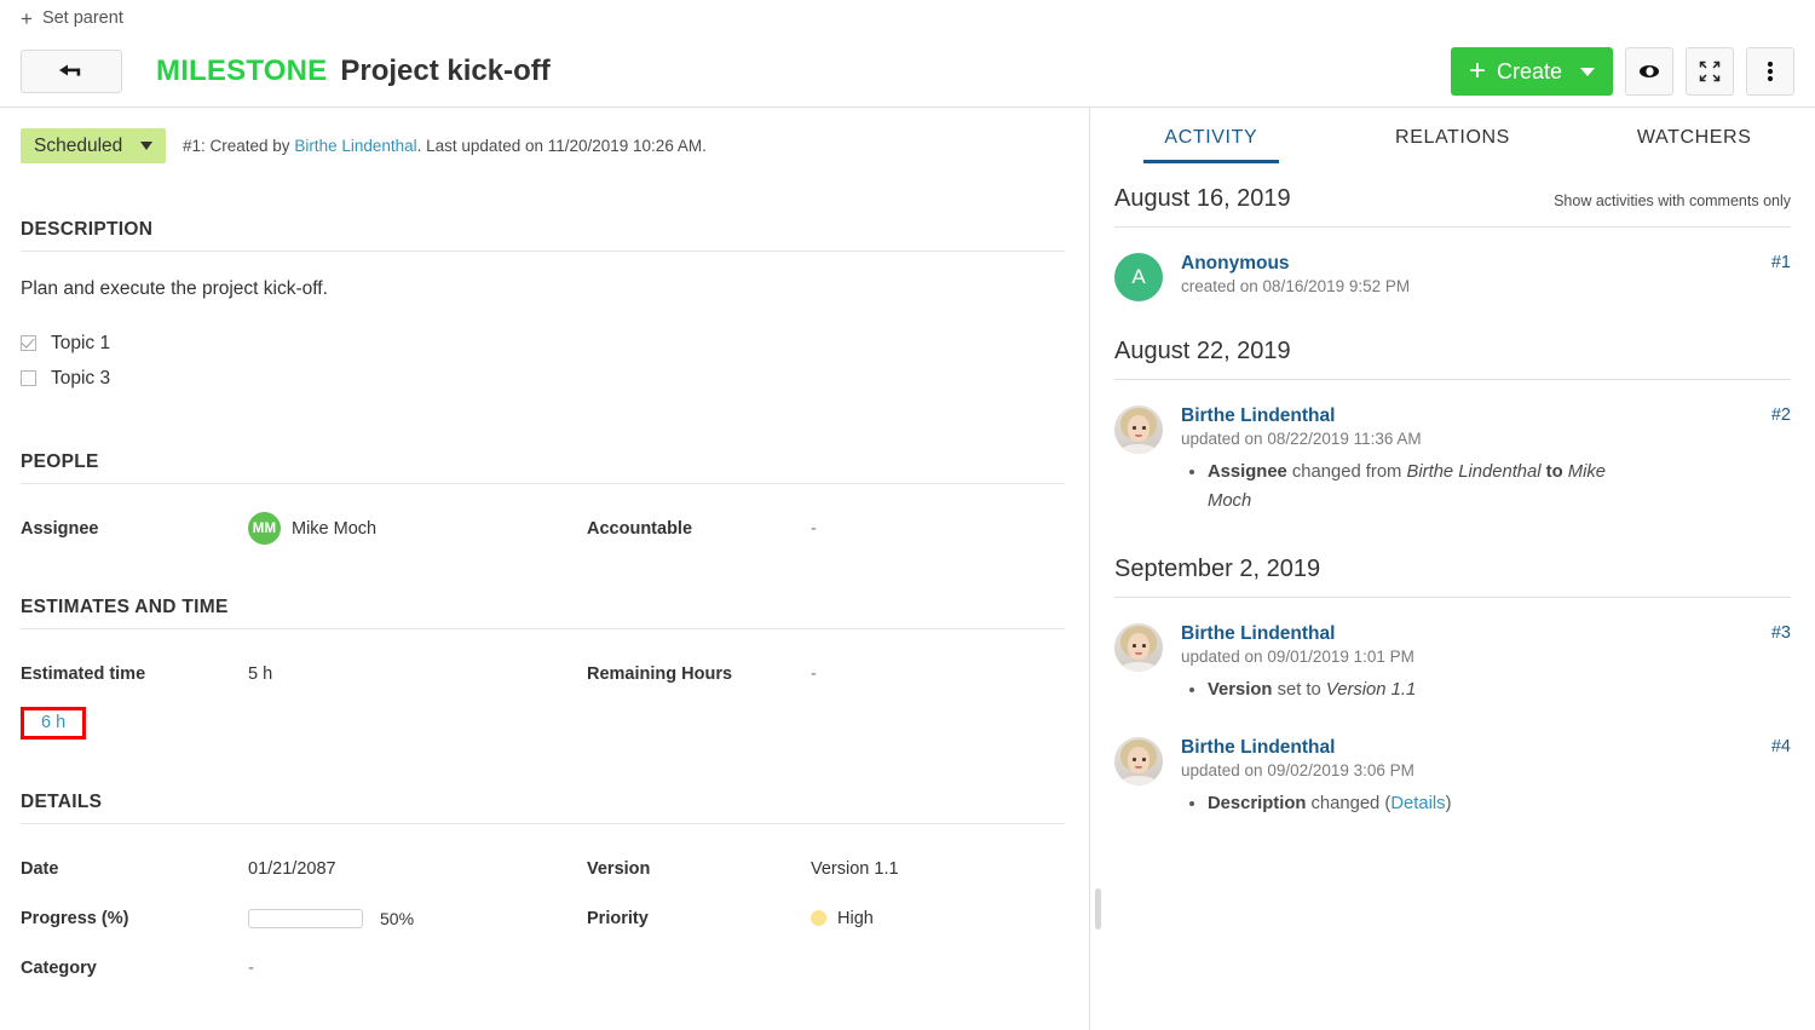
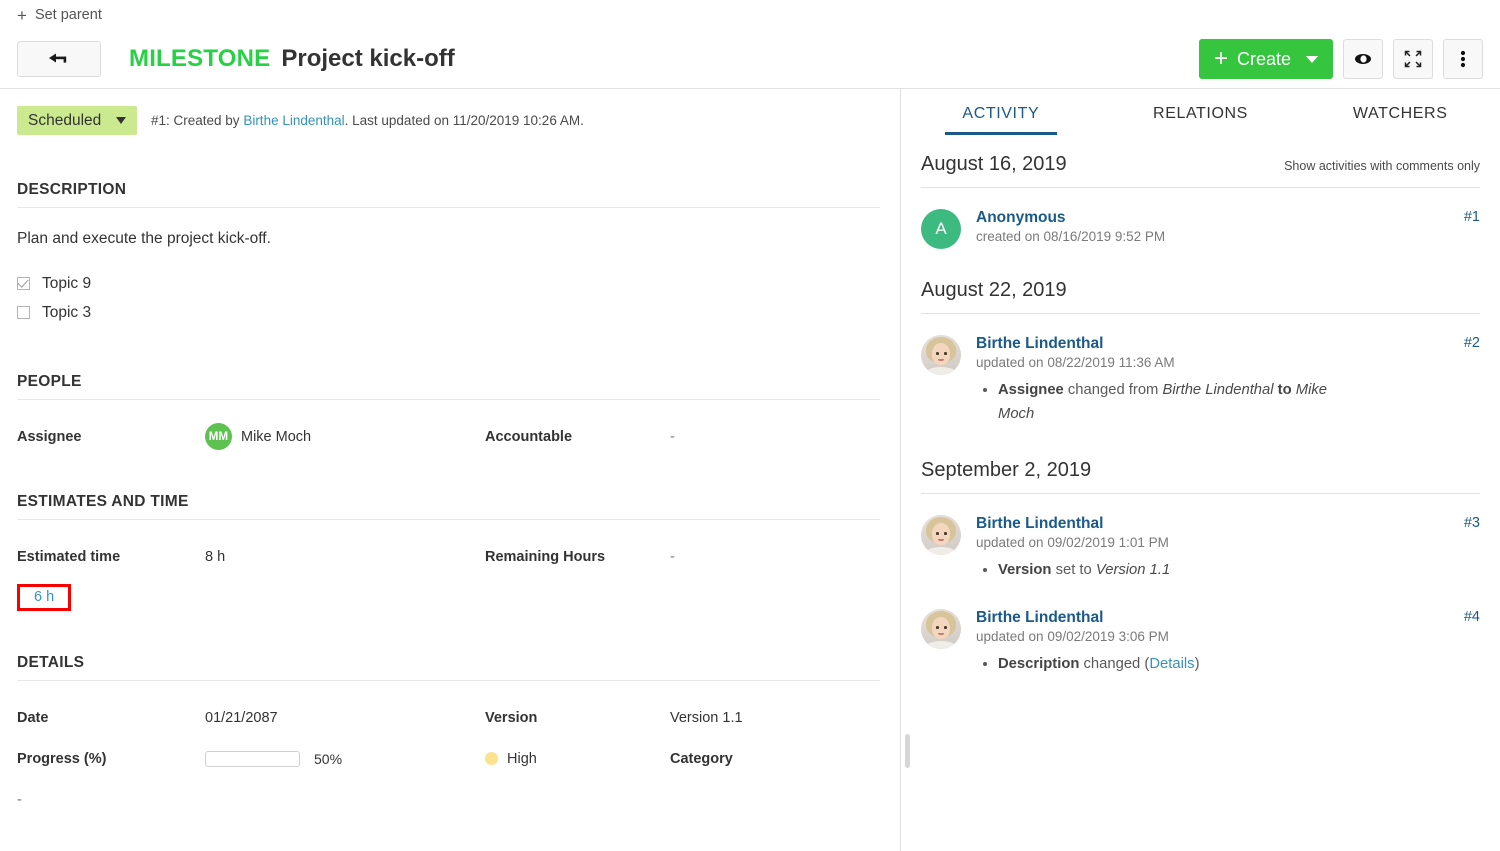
  +
  Set parent
  MILESTONE
  Project kick-off
  +
  Create
  Scheduled
  #1: Created by Birthe Lindenthal. Last updated on 11/20/2019 10:26 AM.
  DESCRIPTION
  Plan and execute the project kick-off.
- Topic 1
+ Topic 9
  Topic 3
  PEOPLE
  Assignee
  MM
  Mike Moch
  Accountable
  -
  ESTIMATES AND TIME
  Estimated time
- 5 h
+ 8 h
  Remaining Hours
  -
  6 h
  DETAILS
  Date
  01/21/2087
  Version
  Version 1.1
  Progress (%)
  50%
- Priority
  High
  Category
  -
  ACTIVITY
  RELATIONS
  WATCHERS
  August 16, 2019
  Show activities with comments only
  A
  Anonymous
  created on 08/16/2019 9:52 PM
  #1
  August 22, 2019
  Birthe Lindenthal
  updated on 08/22/2019 11:36 AM
  #2
  Assignee changed from Birthe Lindenthal to Mike Moch
  September 2, 2019
  Birthe Lindenthal
- updated on 09/01/2019 1:01 PM
+ updated on 09/02/2019 1:01 PM
  #3
  Version set to Version 1.1
  Birthe Lindenthal
  updated on 09/02/2019 3:06 PM
  #4
  Description changed (Details)
